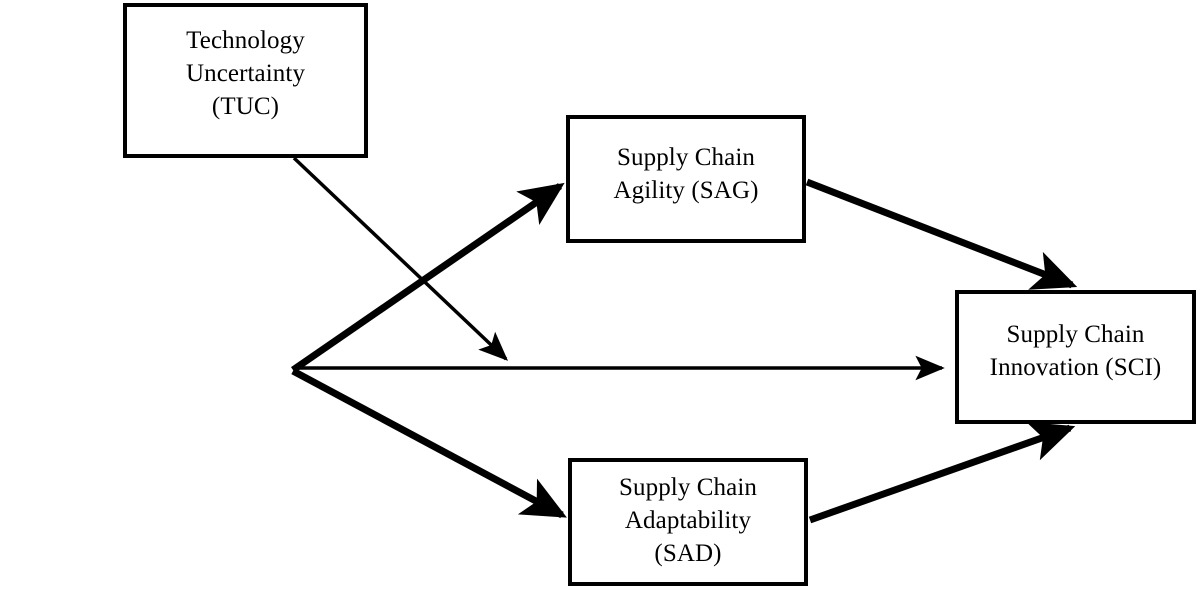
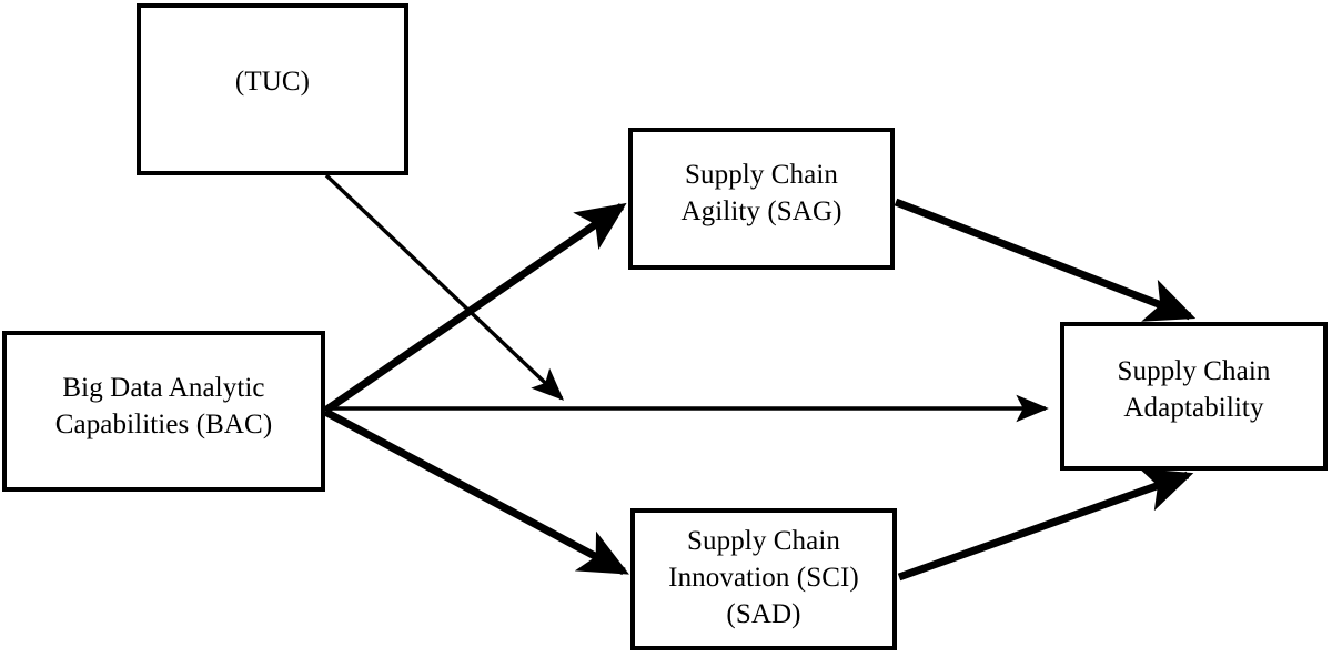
- Technology
- Uncertainty
  (TUC)
+ Big Data Analytic
+ Capabilities (BAC)
  Supply Chain
  Agility (SAG)
  Supply Chain
- Adaptability
+ Innovation (SCI)
  (SAD)
  Supply Chain
- Innovation (SCI)
+ Adaptability
